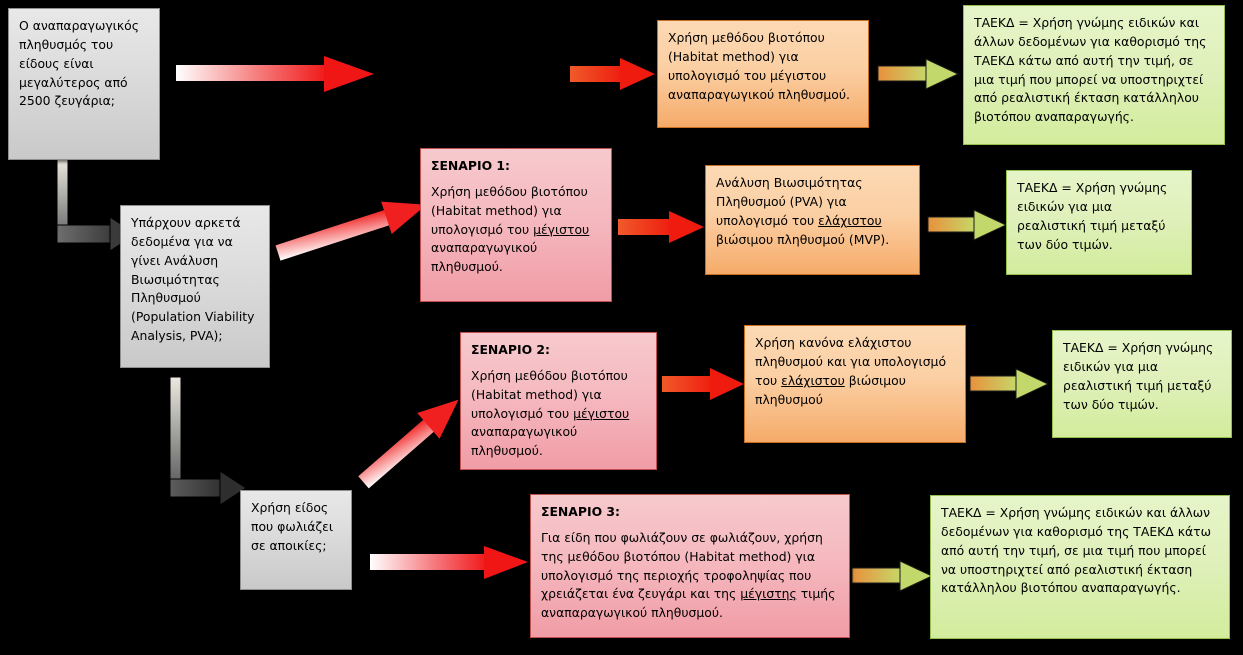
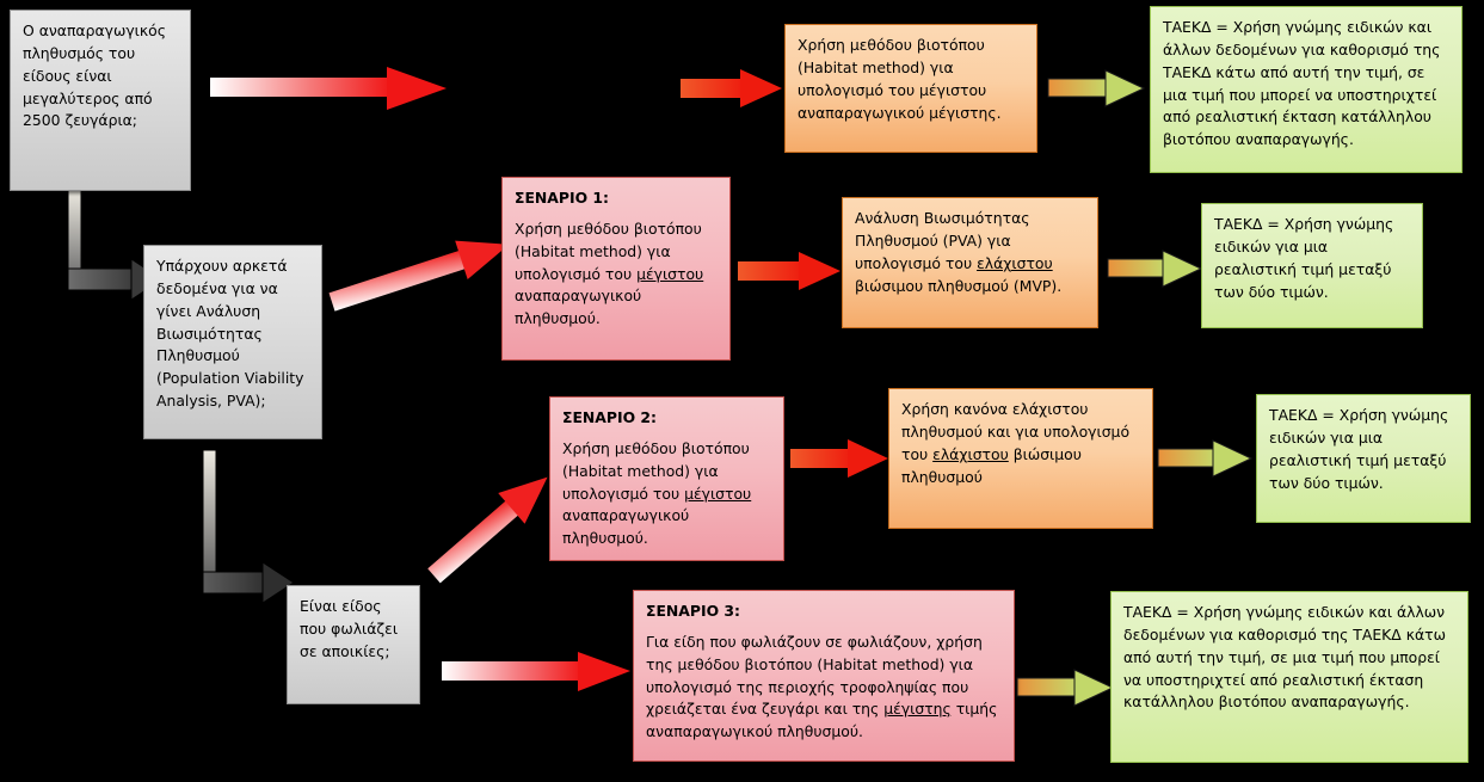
  Ο αναπαραγωγικός πληθυσμός του είδους είναι μεγαλύτερος από 2500 ζευγάρια;
  Υπάρχουν αρκετά δεδομένα για να γίνει Ανάλυση Βιωσιμότητας Πληθυσμού (Population Viability Analysis, PVA);
- Χρήση είδος που φωλιάζει σε αποικίες;
+ Είναι είδος που φωλιάζει σε αποικίες;
- Χρήση μεθόδου βιοτόπου (Habitat method) για υπολογισμό του μέγιστου αναπαραγωγικού πληθυσμού.
+ Χρήση μεθόδου βιοτόπου (Habitat method) για υπολογισμό του μέγιστου αναπαραγωγικού μέγιστης.
  ΤΑΕΚΔ = Χρήση γνώμης ειδικών και άλλων δεδομένων για καθορισμό της ΤΑΕΚΔ κάτω από αυτή την τιμή, σε μια τιμή που μπορεί να υποστηριχτεί από ρεαλιστική έκταση κατάλληλου βιοτόπου αναπαραγωγής.
  ΣΕΝΑΡΙΟ 1:
  Χρήση μεθόδου βιοτόπου
  (Habitat method) για
  υπολογισμό του μέγιστου
  αναπαραγωγικού
  πληθυσμού.
  Ανάλυση Βιωσιμότητας
  Πληθυσμού (PVA) για
  υπολογισμό του ελάχιστου
  βιώσιμου πληθυσμού (MVP).
  ΤΑΕΚΔ = Χρήση γνώμης ειδικών για μια ρεαλιστική τιμή μεταξύ των δύο τιμών.
  ΣΕΝΑΡΙΟ 2:
  Χρήση μεθόδου βιοτόπου
  (Habitat method) για
  υπολογισμό του μέγιστου
  αναπαραγωγικού
  πληθυσμού.
  Χρήση κανόνα ελάχιστου
  πληθυσμού και για υπολογισμό
  του ελάχιστου βιώσιμου
  πληθυσμού
  ΤΑΕΚΔ = Χρήση γνώμης ειδικών για μια ρεαλιστική τιμή μεταξύ των δύο τιμών.
  ΣΕΝΑΡΙΟ 3:
  Για είδη που φωλιάζουν σε φωλιάζουν, χρήση
  της μεθόδου βιοτόπου (Habitat method) για
  υπολογισμό της περιοχής τροφοληψίας που
  χρειάζεται ένα ζευγάρι και της μέγιστης τιμής
  αναπαραγωγικού πληθυσμού.
  ΤΑΕΚΔ = Χρήση γνώμης ειδικών και άλλων δεδομένων για καθορισμό της ΤΑΕΚΔ κάτω από αυτή την τιμή, σε μια τιμή που μπορεί να υποστηριχτεί από ρεαλιστική έκταση κατάλληλου βιοτόπου αναπαραγωγής.
